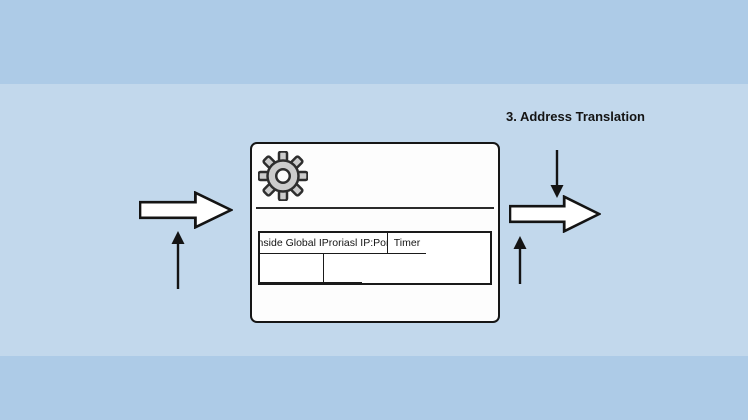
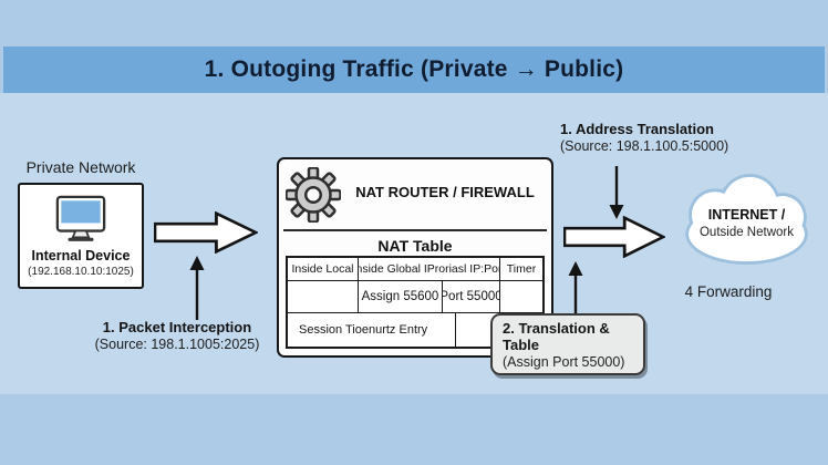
+ 1. Outoging Traffic (Private → Public)
+ Private Network
+ Internal Device
+ (192.168.10.10:1025)
+ 1. Packet Interception
+ (Source: 198.1.1005:2025)
+ NAT ROUTER / FIREWALL
+ NAT Table
+ Inside Local
  nside Global IProriasl IP:Por
  Timer
+ Assign 55600
+ Port 55000
+ Session Tioenurtz Entry
- 3. Address Translation
+ 1. Address Translation
+ (Source: 198.1.100.5:5000)
+ 2. Translation & Table
+ (Assign Port 55000)
+ INTERNET /
+ Outside Network
+ 4 Forwarding
